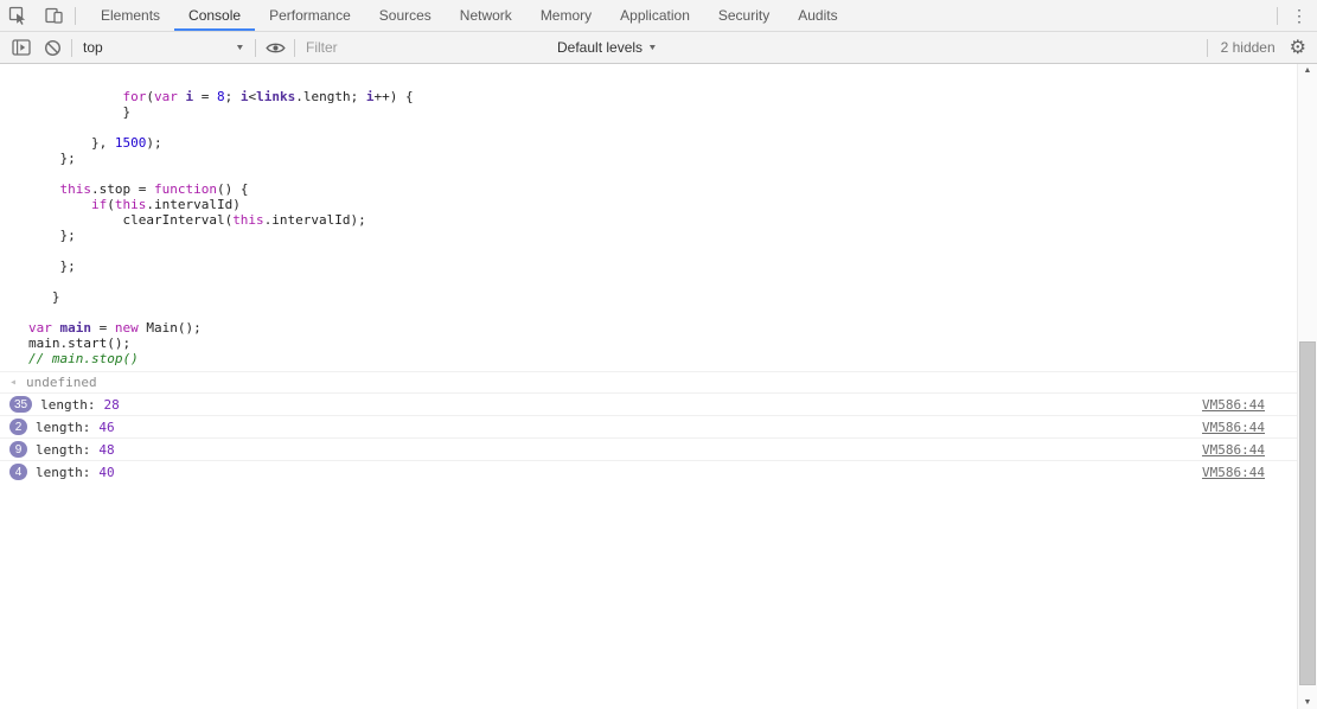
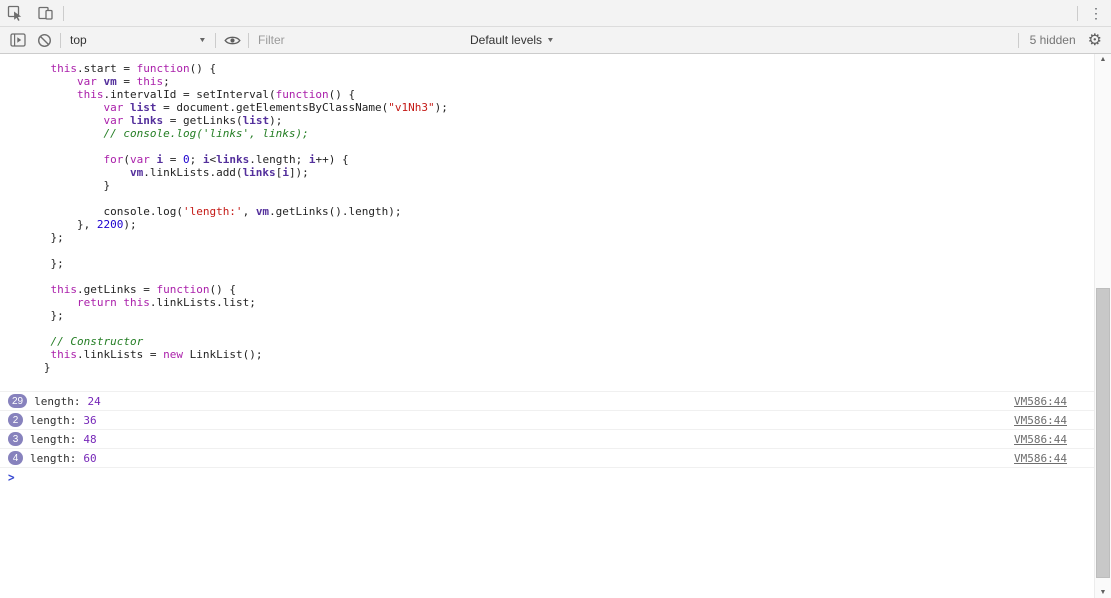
- Elements
- Console
- Performance
- Sources
- Network
- Memory
- Application
- Security
- Audits
  ⋮
  top
  Filter
  Default levels
- 2 hidden
+ 5 hidden
  ⚙
+ this.start = function() {
+ var vm = this;
+ this.intervalId = setInterval(function() {
+ var list = document.getElementsByClassName("v1Nh3");
+ var links = getLinks(list);
+ // console.log('links', links);
- for(var i = 8; i<links.length; i++) {
+ for(var i = 0; i<links.length; i++) {
+ vm.linkLists.add(links[i]);
  }
+ console.log('length:', vm.getLinks().length);
- }, 1500);
+ }, 2200);
  };
- this.stop = function() {
- if(this.intervalId)
- clearInterval(this.intervalId);
  };
+ this.getLinks = function() {
+ return this.linkLists.list;
  };
+ // Constructor
+ this.linkLists = new LinkList();
  }
- var main = new Main();
- main.start();
- // main.stop()
- ◂
- undefined
- 35
+ 29
  length:
- 28
+ 24
  VM586:44
  2
  length:
- 46
+ 36
  VM586:44
- 9
+ 3
  length:
  48
  VM586:44
  4
  length:
- 40
+ 60
  VM586:44
+ >
